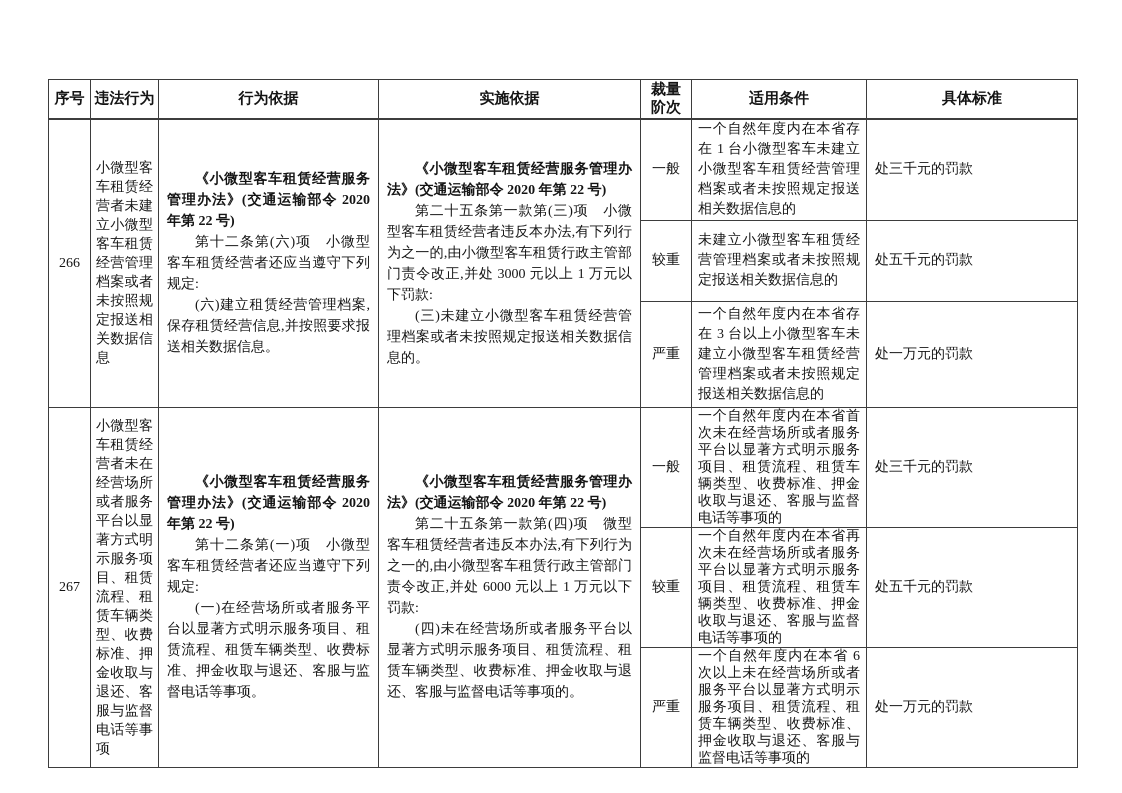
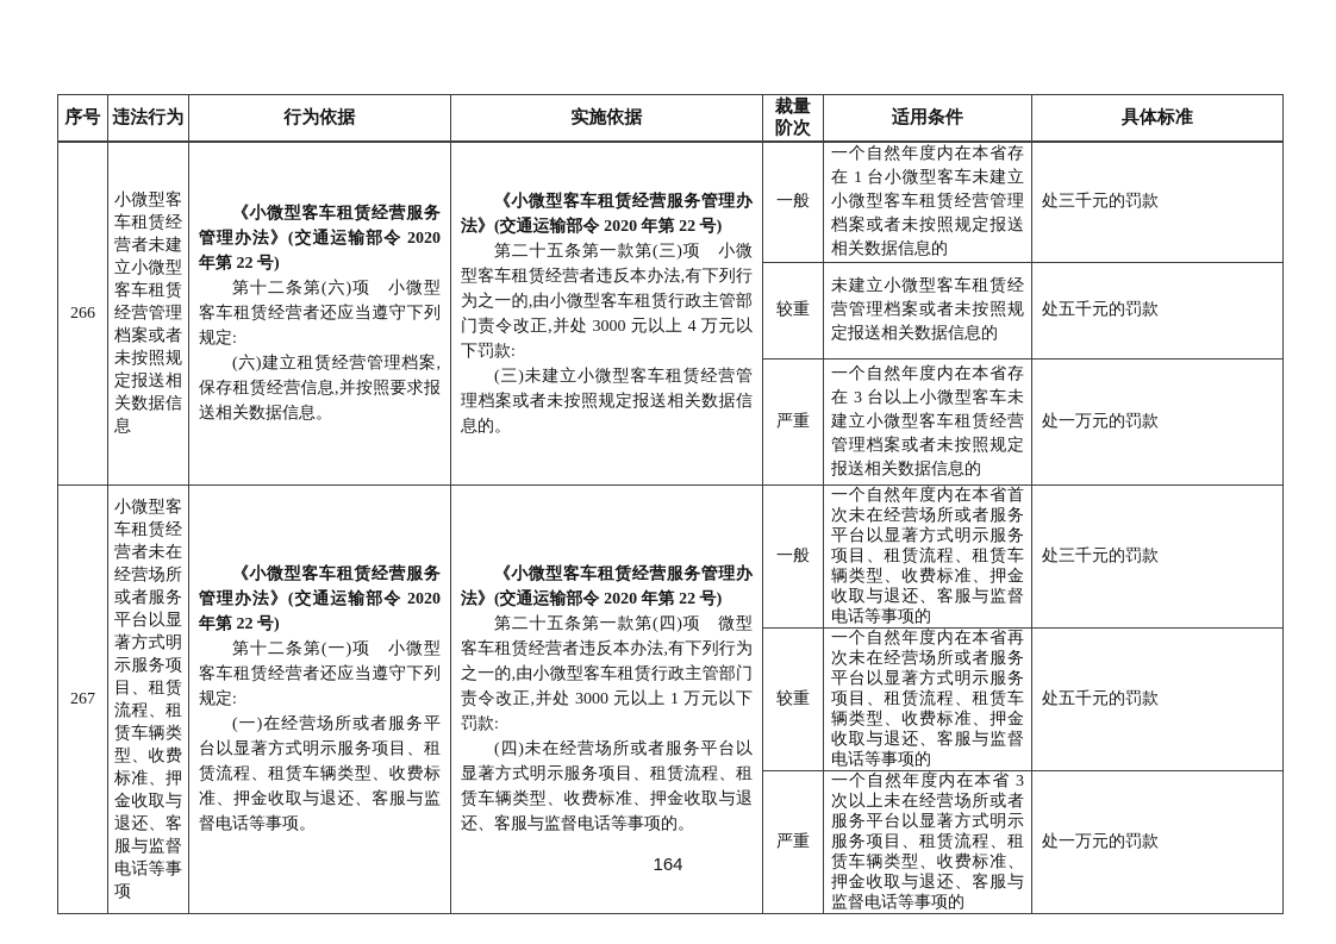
  序号	违法行为	行为依据	实施依据	裁量 阶次	适用条件	具体标准
- 266	小微型客车租赁经营者未建立小微型客车租赁经营管理档案或者未按照规定报送相关数据信息	《小微型客车租赁经营服务管理办法》(交通运输部令 2020 年第 22 号) 第十二条第(六)项 小微型客车租赁经营者还应当遵守下列规定: (六)建立租赁经营管理档案,保存租赁经营信息,并按照要求报送相关数据信息。	《小微型客车租赁经营服务管理办法》(交通运输部令 2020 年第 22 号) 第二十五条第一款第(三)项 小微型客车租赁经营者违反本办法,有下列行为之一的,由小微型客车租赁行政主管部门责令改正,并处 3000 元以上 1 万元以下罚款: (三)未建立小微型客车租赁经营管理档案或者未按照规定报送相关数据信息的。	一般	一个自然年度内在本省存在 1 台小微型客车未建立小微型客车租赁经营管理档案或者未按照规定报送相关数据信息的	处三千元的罚款
+ 266	小微型客车租赁经营者未建立小微型客车租赁经营管理档案或者未按照规定报送相关数据信息	《小微型客车租赁经营服务管理办法》(交通运输部令 2020 年第 22 号) 第十二条第(六)项 小微型客车租赁经营者还应当遵守下列规定: (六)建立租赁经营管理档案,保存租赁经营信息,并按照要求报送相关数据信息。	《小微型客车租赁经营服务管理办法》(交通运输部令 2020 年第 22 号) 第二十五条第一款第(三)项 小微型客车租赁经营者违反本办法,有下列行为之一的,由小微型客车租赁行政主管部门责令改正,并处 3000 元以上 4 万元以下罚款: (三)未建立小微型客车租赁经营管理档案或者未按照规定报送相关数据信息的。	一般	一个自然年度内在本省存在 1 台小微型客车未建立小微型客车租赁经营管理档案或者未按照规定报送相关数据信息的	处三千元的罚款
  较重	未建立小微型客车租赁经营管理档案或者未按照规定报送相关数据信息的	处五千元的罚款
  严重	一个自然年度内在本省存在 3 台以上小微型客车未建立小微型客车租赁经营管理档案或者未按照规定报送相关数据信息的	处一万元的罚款
- 267	小微型客车租赁经营者未在经营场所或者服务平台以显著方式明示服务项目、租赁流程、租赁车辆类型、收费标准、押金收取与退还、客服与监督电话等事项	《小微型客车租赁经营服务管理办法》(交通运输部令 2020 年第 22 号) 第十二条第(一)项 小微型客车租赁经营者还应当遵守下列规定: (一)在经营场所或者服务平台以显著方式明示服务项目、租赁流程、租赁车辆类型、收费标准、押金收取与退还、客服与监督电话等事项。	《小微型客车租赁经营服务管理办法》(交通运输部令 2020 年第 22 号) 第二十五条第一款第(四)项 微型客车租赁经营者违反本办法,有下列行为之一的,由小微型客车租赁行政主管部门责令改正,并处 6000 元以上 1 万元以下罚款: (四)未在经营场所或者服务平台以显著方式明示服务项目、租赁流程、租赁车辆类型、收费标准、押金收取与退还、客服与监督电话等事项的。	一般	一个自然年度内在本省首次未在经营场所或者服务平台以显著方式明示服务项目、租赁流程、租赁车辆类型、收费标准、押金收取与退还、客服与监督电话等事项的	处三千元的罚款
+ 267	小微型客车租赁经营者未在经营场所或者服务平台以显著方式明示服务项目、租赁流程、租赁车辆类型、收费标准、押金收取与退还、客服与监督电话等事项	《小微型客车租赁经营服务管理办法》(交通运输部令 2020 年第 22 号) 第十二条第(一)项 小微型客车租赁经营者还应当遵守下列规定: (一)在经营场所或者服务平台以显著方式明示服务项目、租赁流程、租赁车辆类型、收费标准、押金收取与退还、客服与监督电话等事项。	《小微型客车租赁经营服务管理办法》(交通运输部令 2020 年第 22 号) 第二十五条第一款第(四)项 微型客车租赁经营者违反本办法,有下列行为之一的,由小微型客车租赁行政主管部门责令改正,并处 3000 元以上 1 万元以下罚款: (四)未在经营场所或者服务平台以显著方式明示服务项目、租赁流程、租赁车辆类型、收费标准、押金收取与退还、客服与监督电话等事项的。	一般	一个自然年度内在本省首次未在经营场所或者服务平台以显著方式明示服务项目、租赁流程、租赁车辆类型、收费标准、押金收取与退还、客服与监督电话等事项的	处三千元的罚款
  较重	一个自然年度内在本省再次未在经营场所或者服务平台以显著方式明示服务项目、租赁流程、租赁车辆类型、收费标准、押金收取与退还、客服与监督电话等事项的	处五千元的罚款
- 严重	一个自然年度内在本省 6 次以上未在经营场所或者服务平台以显著方式明示服务项目、租赁流程、租赁车辆类型、收费标准、押金收取与退还、客服与监督电话等事项的	处一万元的罚款
+ 严重	一个自然年度内在本省 3 次以上未在经营场所或者服务平台以显著方式明示服务项目、租赁流程、租赁车辆类型、收费标准、押金收取与退还、客服与监督电话等事项的	处一万元的罚款
+ 164
